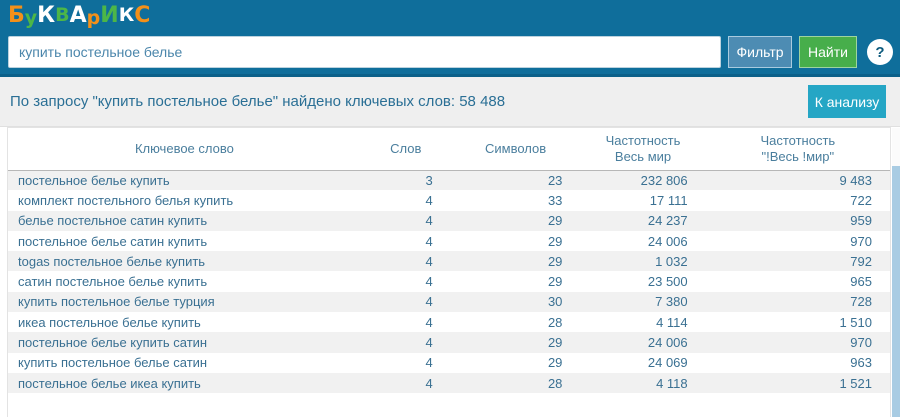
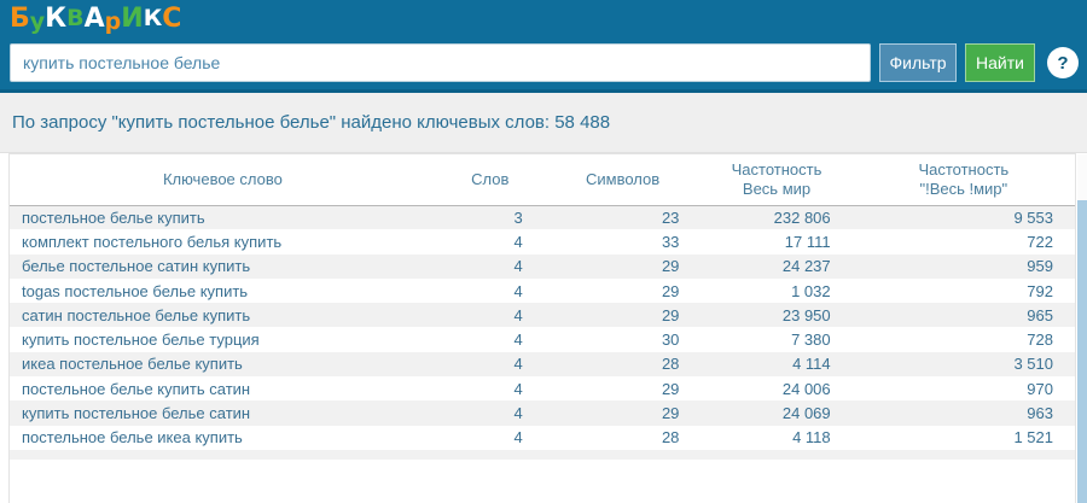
  Б
  у
  К
  В
  А
  р
  И
  К
  С
  купить постельное белье
  Фильтр
  Найти
  ?
  По запросу "купить постельное белье" найдено ключевых слов: 58 488
- К анализу
  Ключевое слово	Слов	Символов	ЧастотностьВесь мир	Частотность"!Весь !мир"
- постельное белье купить	3	23	232 806	9 483
+ постельное белье купить	3	23	232 806	9 553
  комплект постельного белья купить	4	33	17 111	722
  белье постельное сатин купить	4	29	24 237	959
- постельное белье сатин купить	4	29	24 006	970
  togas постельное белье купить	4	29	1 032	792
- сатин постельное белье купить	4	29	23 500	965
+ сатин постельное белье купить	4	29	23 950	965
  купить постельное белье турция	4	30	7 380	728
- икеа постельное белье купить	4	28	4 114	1 510
+ икеа постельное белье купить	4	28	4 114	3 510
  постельное белье купить сатин	4	29	24 006	970
  купить постельное белье сатин	4	29	24 069	963
  постельное белье икеа купить	4	28	4 118	1 521
